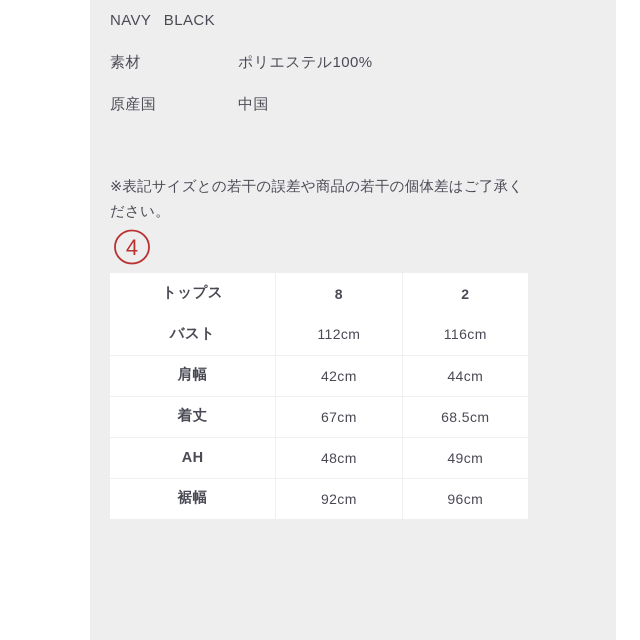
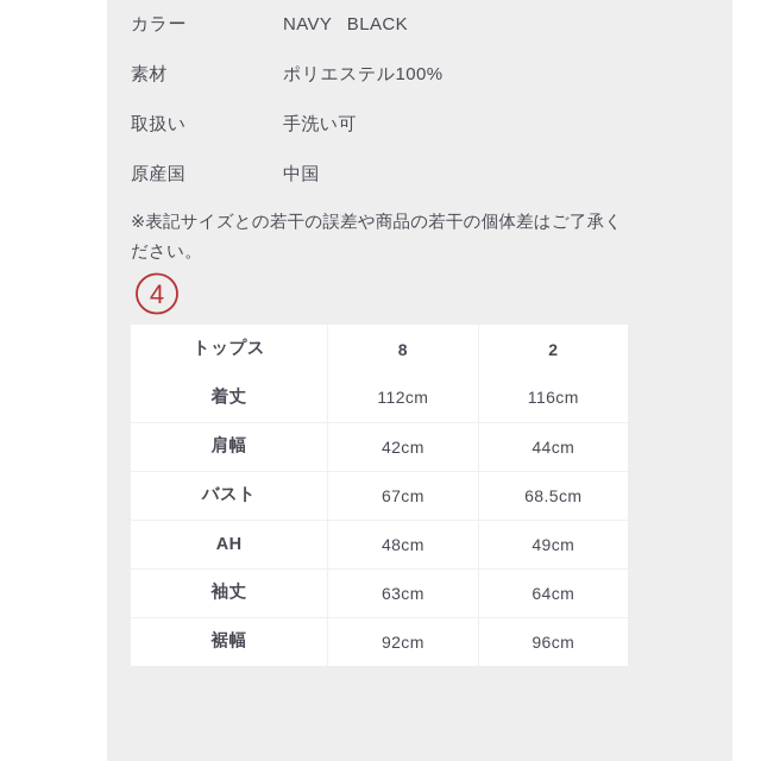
+ カラー
  NAVY BLACK
  素材
  ポリエステル100%
+ 取扱い
+ 手洗い可
  原産国
  中国
  ※表記サイズとの若干の誤差や商品の若干の個体差はご了承ください。
  4
  トップス	8	2
- バスト	112cm	116cm
+ 着丈	112cm	116cm
  肩幅	42cm	44cm
- 着丈	67cm	68.5cm
+ バスト	67cm	68.5cm
  AH	48cm	49cm
+ 袖丈	63cm	64cm
  裾幅	92cm	96cm
